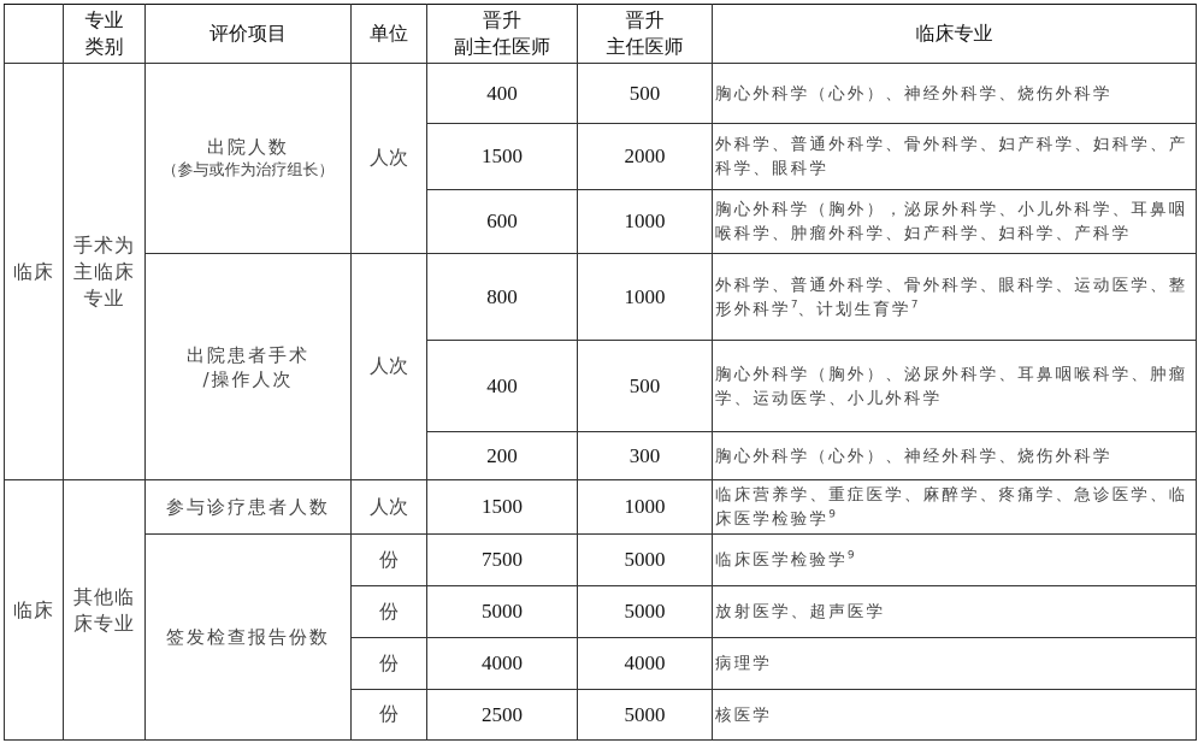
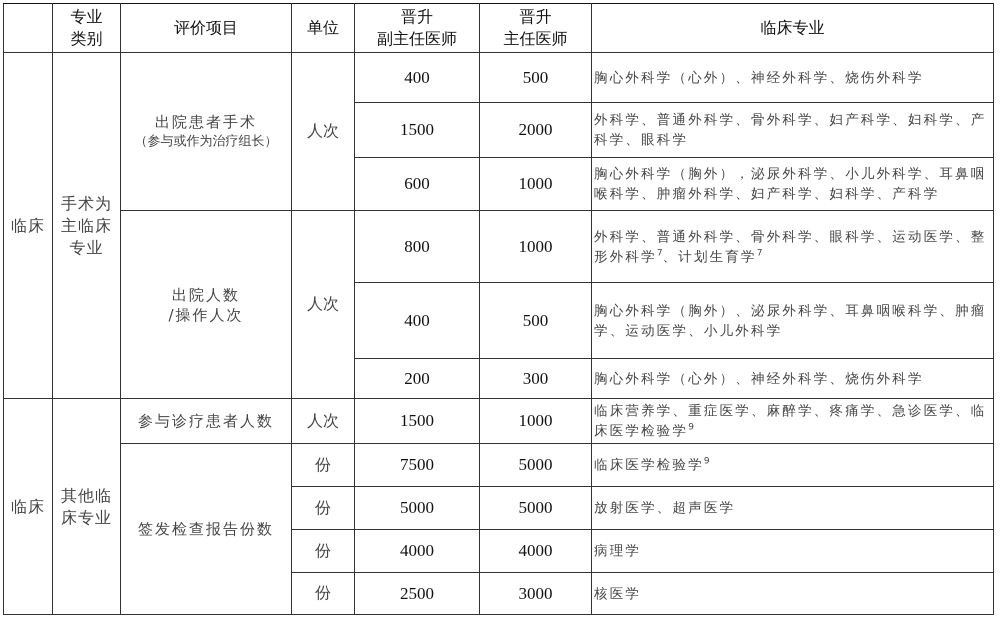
  	专业类别	评价项目	单位	晋升副主任医师	晋升主任医师	临床专业
- 临床	手术为主临床专业	出院人数（参与或作为治疗组长）	人次	400	500	胸心外科学（心外）、神经外科学、烧伤外科学
+ 临床	手术为主临床专业	出院患者手术（参与或作为治疗组长）	人次	400	500	胸心外科学（心外）、神经外科学、烧伤外科学
  1500	2000	外科学、普通外科学、骨外科学、妇产科学、妇科学、产科学、眼科学
  600	1000	胸心外科学（胸外），泌尿外科学、小儿外科学、耳鼻咽喉科学、肿瘤外科学、妇产科学、妇科学、产科学
- 出院患者手术/操作人次	人次	800	1000	外科学、普通外科学、骨外科学、眼科学、运动医学、整形外科学7、计划生育学7
+ 出院人数/操作人次	人次	800	1000	外科学、普通外科学、骨外科学、眼科学、运动医学、整形外科学7、计划生育学7
  400	500	胸心外科学（胸外）、泌尿外科学、耳鼻咽喉科学、肿瘤学、运动医学、小儿外科学
  200	300	胸心外科学（心外）、神经外科学、烧伤外科学
  临床	其他临床专业	参与诊疗患者人数	人次	1500	1000	临床营养学、重症医学、麻醉学、疼痛学、急诊医学、临床医学检验学9
  签发检查报告份数	份	7500	5000	临床医学检验学9
  份	5000	5000	放射医学、超声医学
  份	4000	4000	病理学
- 份	2500	5000	核医学
+ 份	2500	3000	核医学
